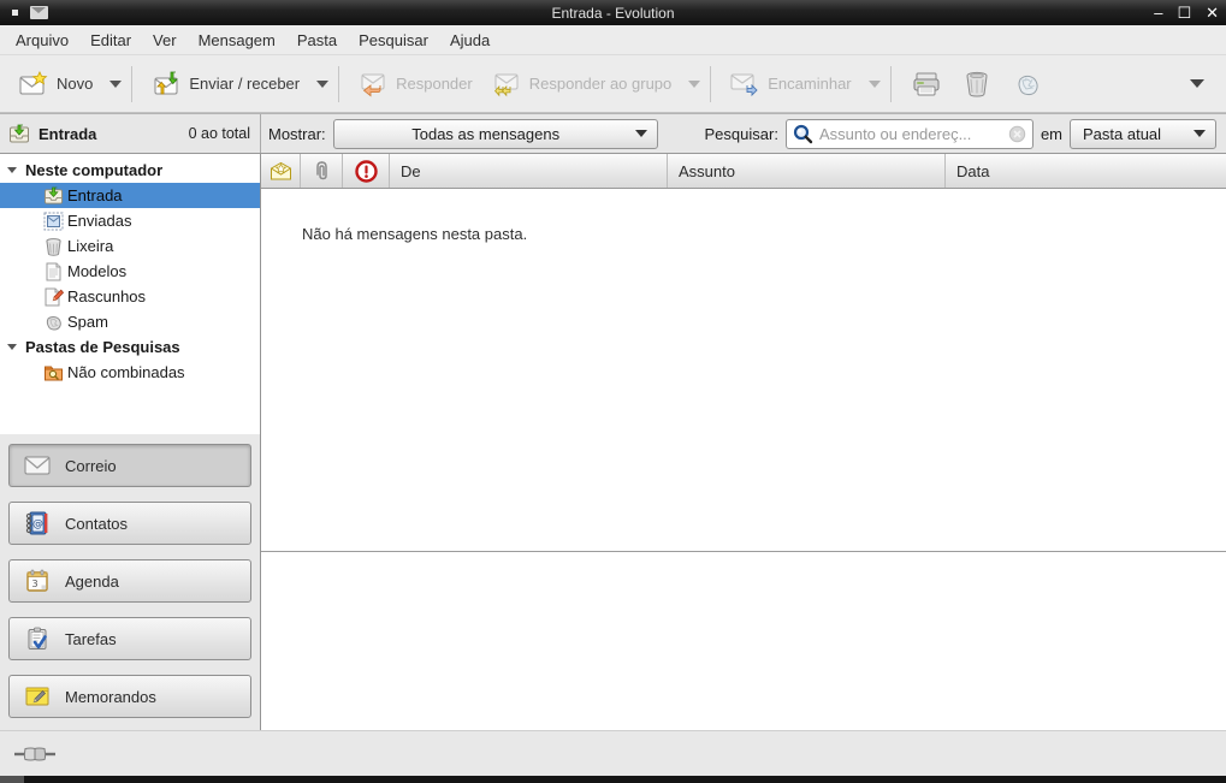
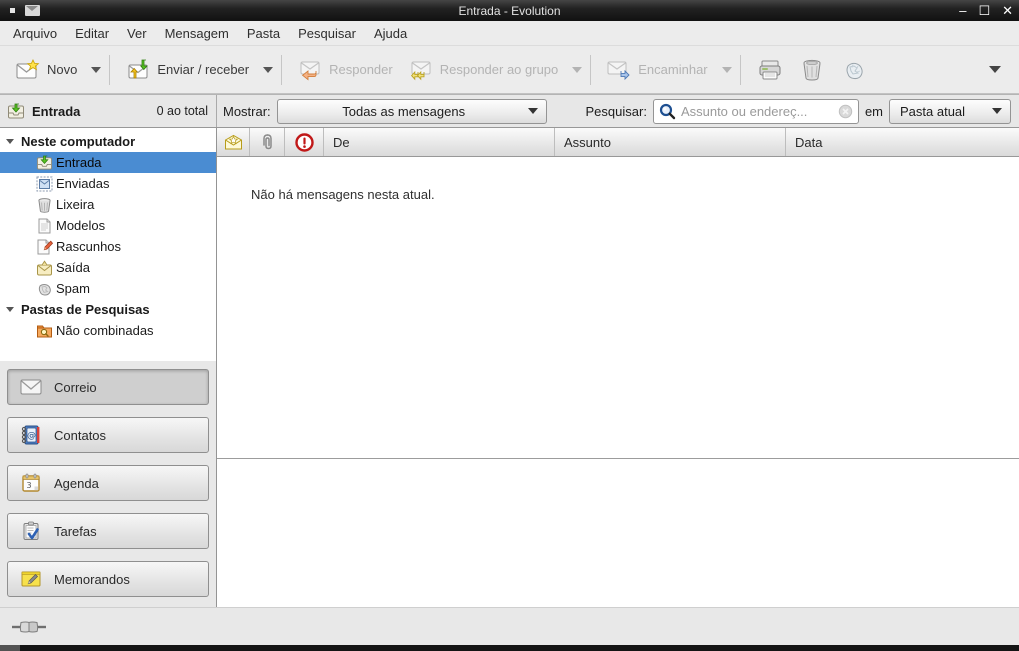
  Entrada - Evolution
  –
  ☐
  ✕
  Arquivo
  Editar
  Ver
  Mensagem
  Pasta
  Pesquisar
  Ajuda
  Novo
  Enviar / receber
  Responder
  Responder ao grupo
  Encaminhar
  Entrada
  0 ao total
  Mostrar:
  Todas as mensagens
  Pesquisar:
  Assunto ou endereç...
  em
  Pasta atual
  Neste computador
  Entrada
  Enviadas
  Lixeira
  Modelos
  Rascunhos
+ Saída
  Spam
  Pastas de Pesquisas
  Não combinadas
  Correio
  @
  Contatos
  3
  Agenda
  Tarefas
  Memorandos
  De
  Assunto
  Data
- Não há mensagens nesta pasta.
+ Não há mensagens nesta atual.
